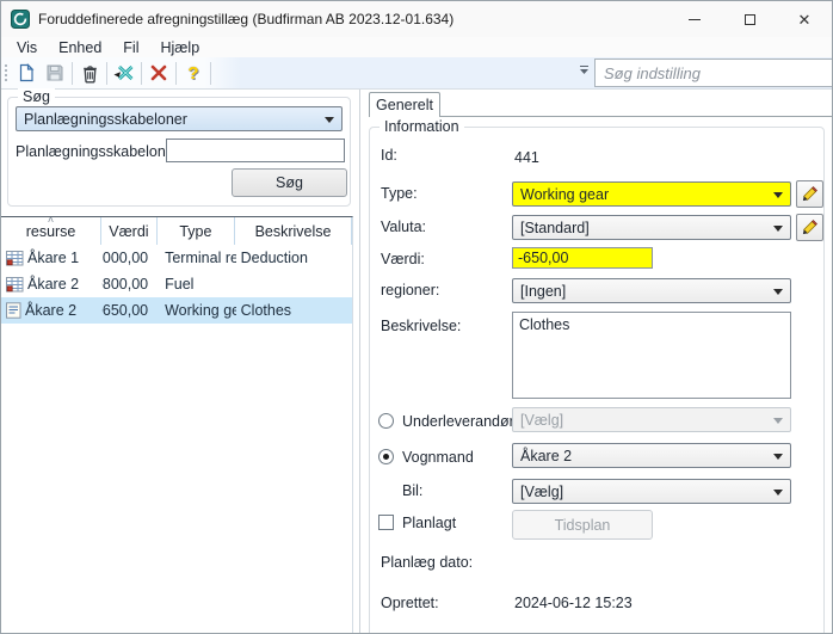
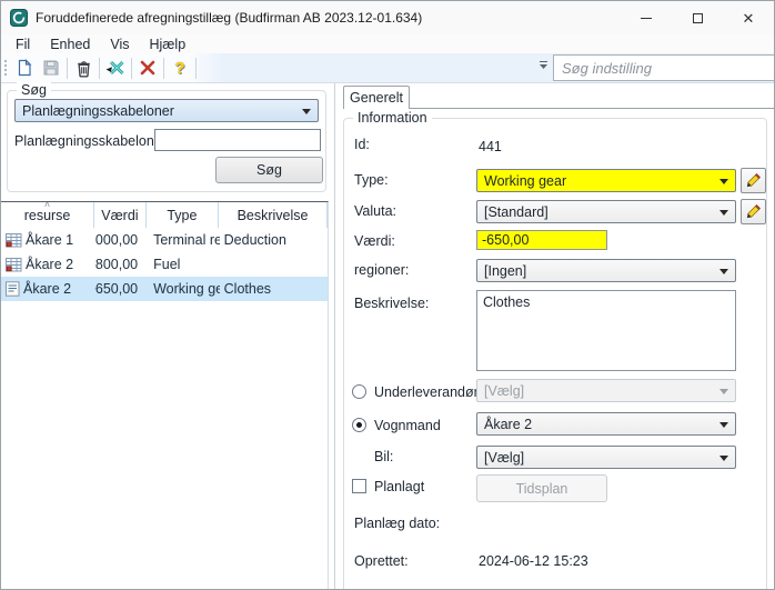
  Foruddefinerede afregningstillæg (Budfirman AB 2023.12-01.634)
  ✕
- Vis
+ Fil
  Enhed
- Fil
+ Vis
  Hjælp
  ?
  Søg indstilling
  Søg
  Planlægningsskabeloner
  Planlægningsskabelon
  Søg
  ˄
  resurse
  Værdi
  Type
  Beskrivelse
  Åkare 1
  000,00
  Terminal re
  Deduction
  Åkare 2
  800,00
  Fuel
  Åkare 2
  650,00
  Working ge
  Clothes
  Generelt
  Information
  Id:
  441
  Type:
  Working gear
  Valuta:
  [Standard]
  Værdi:
  -650,00
  regioner:
  [Ingen]
  Beskrivelse:
  Clothes
  Underleverandø
  [Vælg]
  Vognmand
  Åkare 2
  Bil:
  [Vælg]
  Planlagt
  Tidsplan
  Planlæg dato:
  Oprettet:
  2024-06-12 15:23
